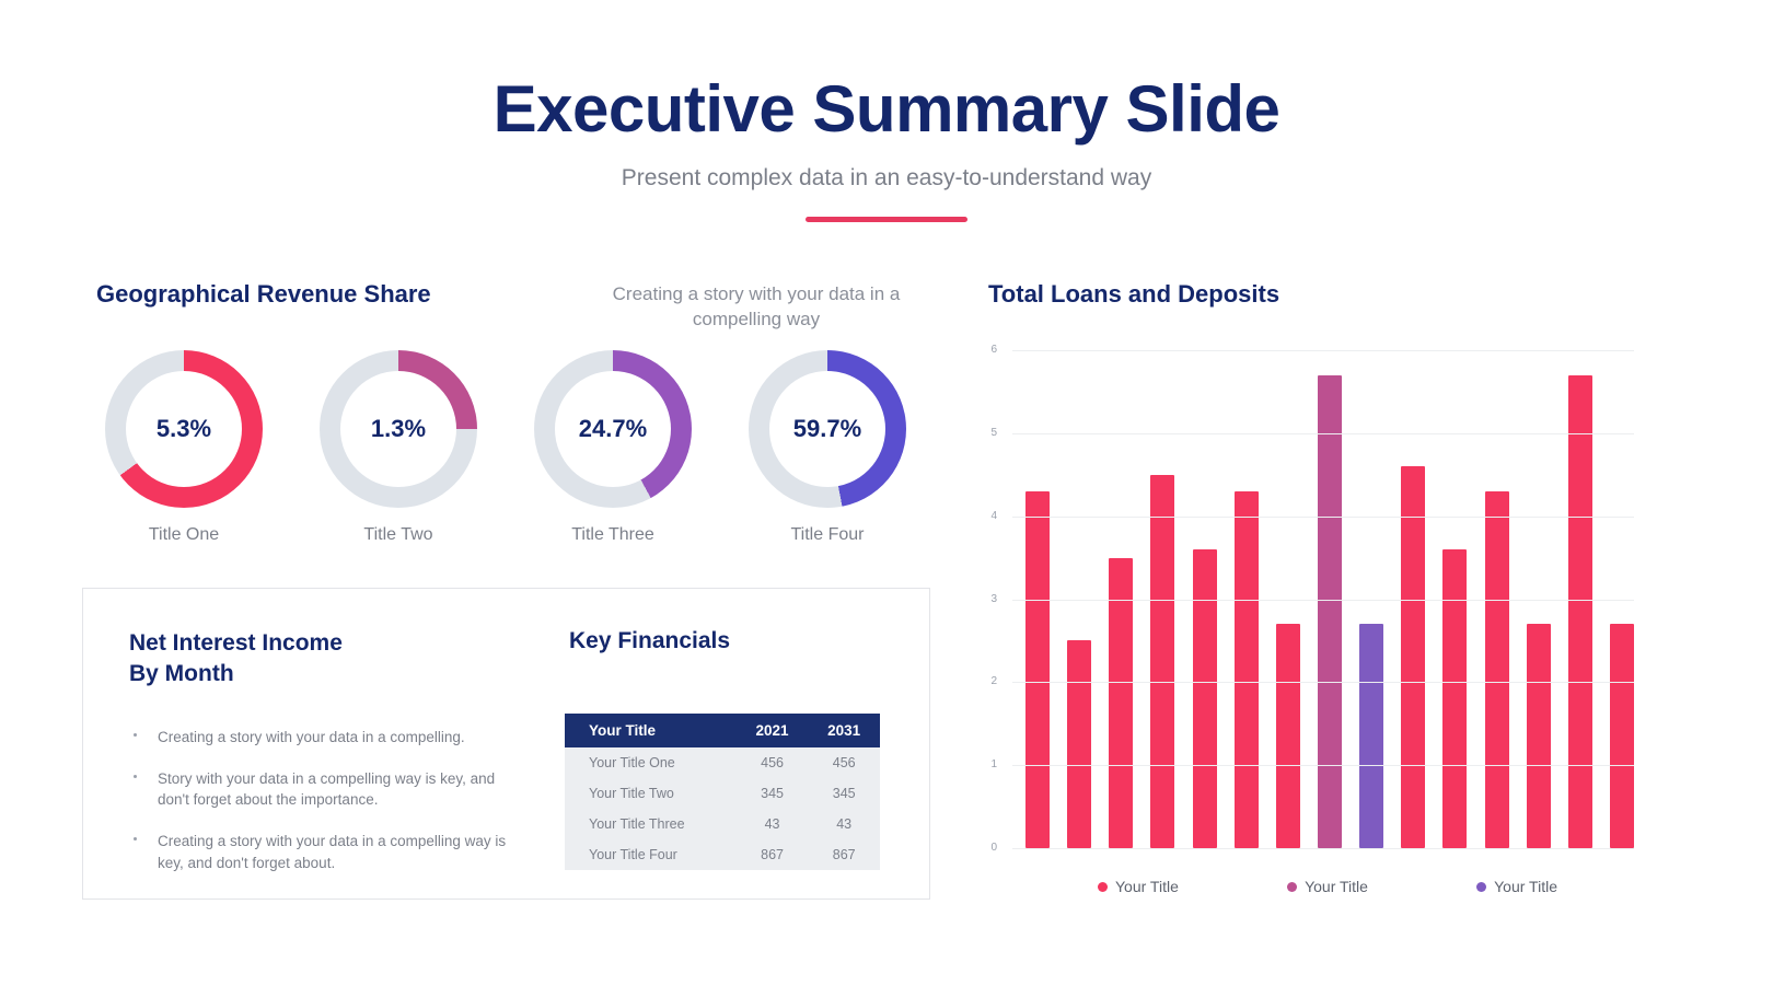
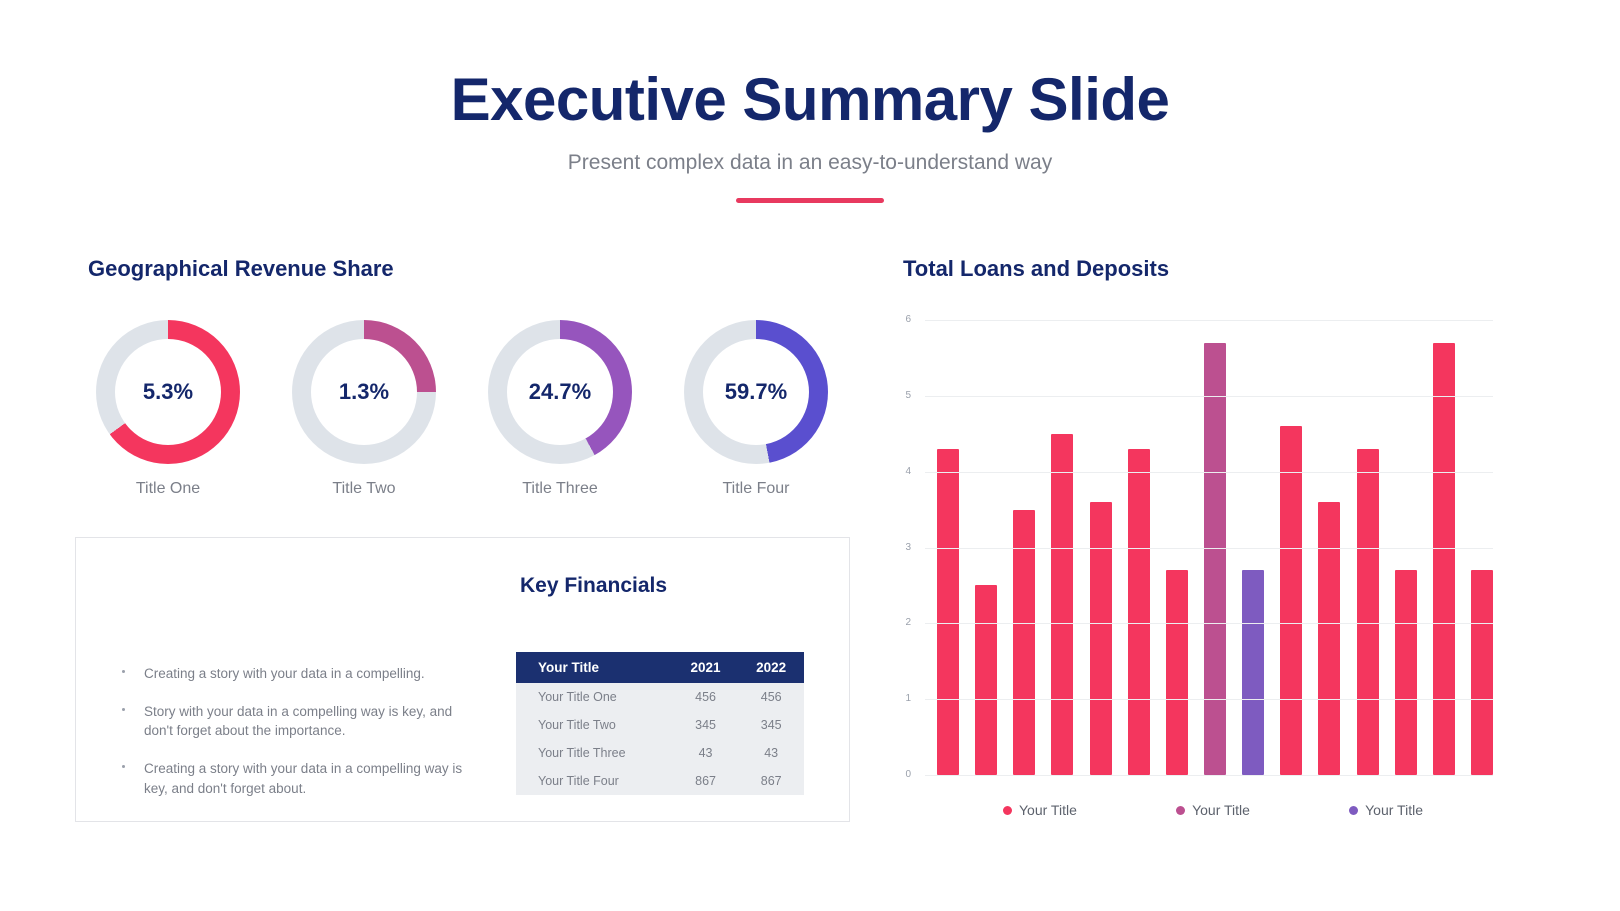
  Executive Summary Slide
  Present complex data in an easy-to-understand way
  Geographical Revenue Share
- Creating a story with your data in a compelling way
  Total Loans and Deposits
  5.3%
  Title One
  1.3%
  Title Two
  24.7%
  Title Three
  59.7%
  Title Four
- Net Interest Income
- By Month
  Creating a story with your data in a compelling.
  Story with your data in a compelling way is key, and don't forget about the importance.
  Creating a story with your data in a compelling way is key, and don't forget about.
  Key Financials
- Your Title	2021	2031
+ Your Title	2021	2022
  Your Title One	456	456
  Your Title Two	345	345
  Your Title Three	43	43
  Your Title Four	867	867
  0
  1
  2
  3
  4
  5
  6
  Your Title
  Your Title
  Your Title
